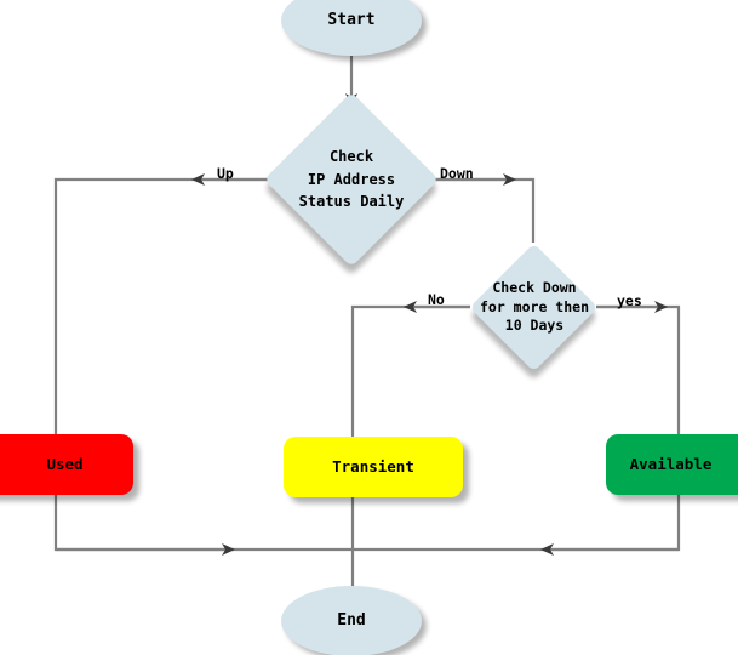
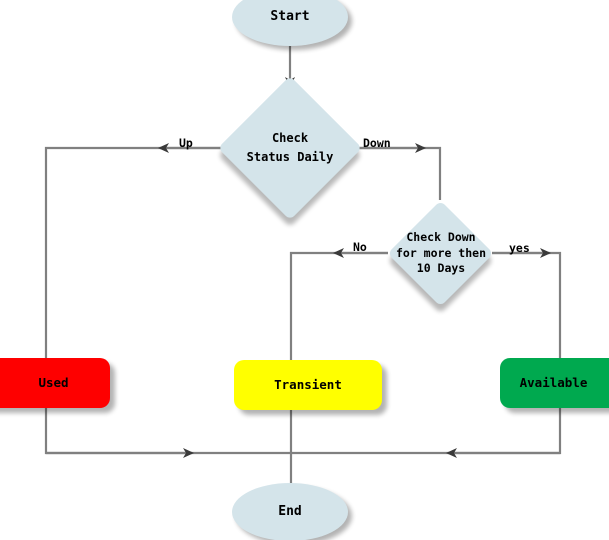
  Start
  Check
- IP Address
  Status Daily
  Check Down
  for more then
  10 Days
  Used
  Transient
  Available
  End
  Up
  Down
  No
  yes
